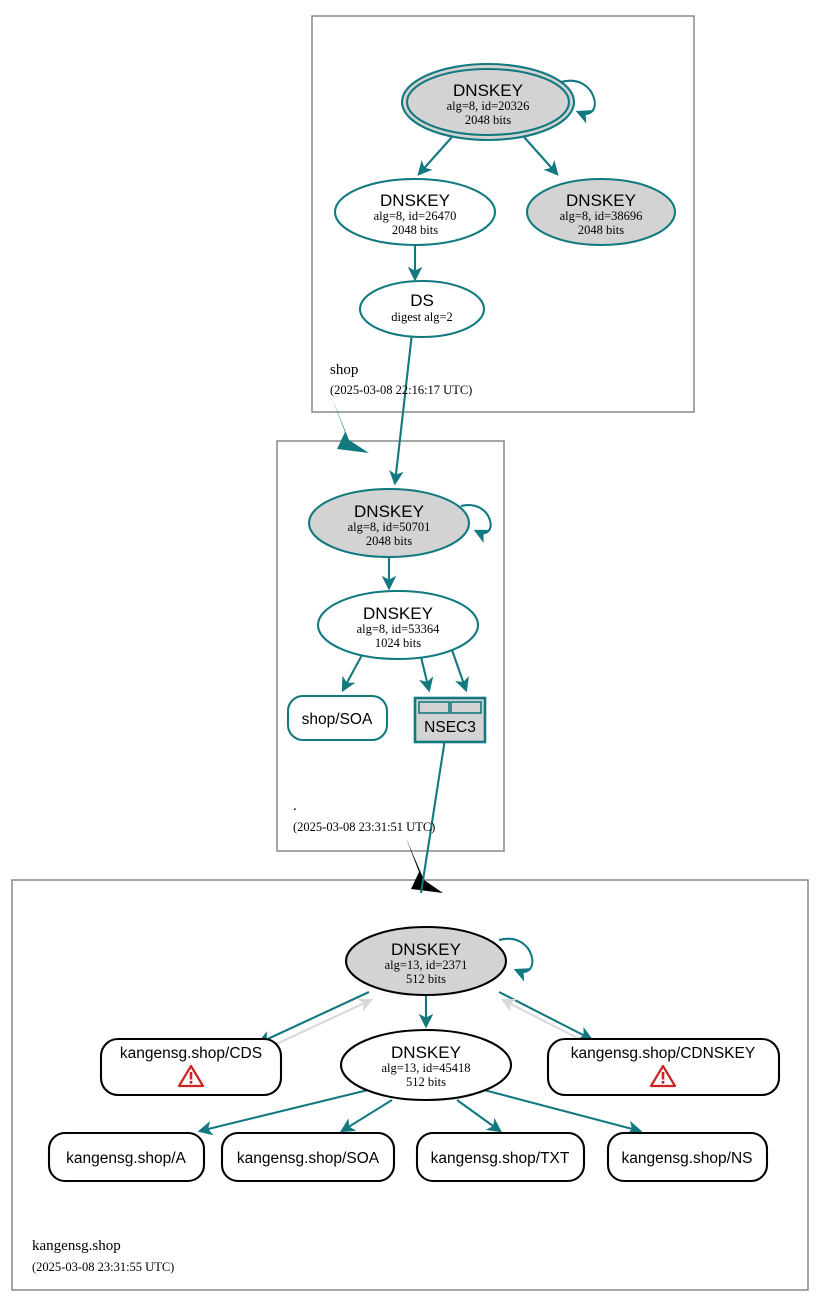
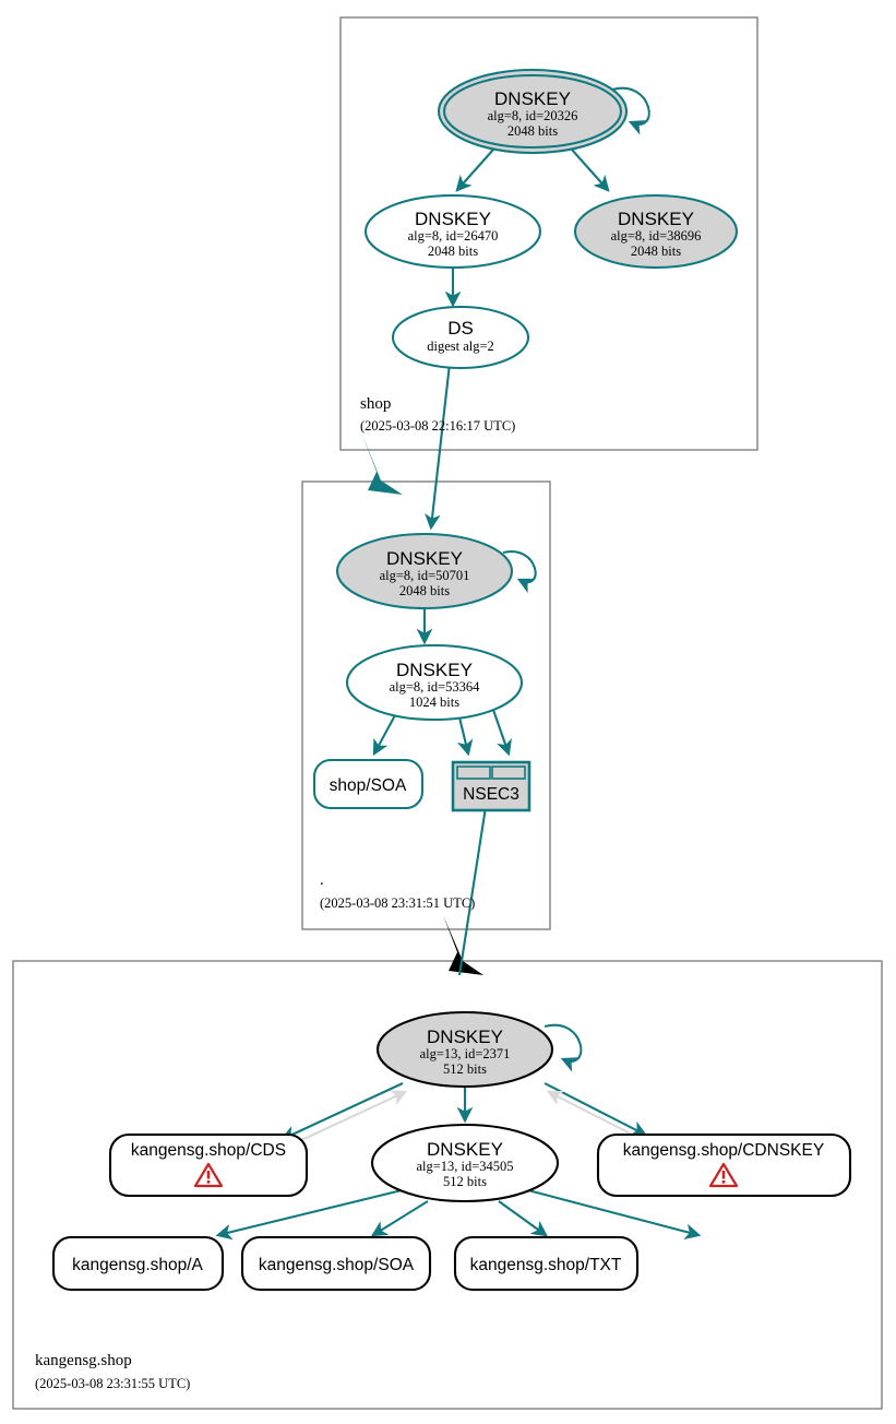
  DNSKEY
  alg=8, id=20326
  2048 bits
  DNSKEY
  alg=8, id=26470
  2048 bits
  DNSKEY
  alg=8, id=38696
  2048 bits
  DS
  digest alg=2
  shop
  (2025-03-08 22:16:17 UTC)
  DNSKEY
  alg=8, id=50701
  2048 bits
  DNSKEY
  alg=8, id=53364
  1024 bits
  shop/SOA
  NSEC3
  .
  (2025-03-08 23:31:51 UTC)
  DNSKEY
  alg=13, id=2371
  512 bits
  DNSKEY
- alg=13, id=45418
+ alg=13, id=34505
  512 bits
  kangensg.shop/CDS
  kangensg.shop/CDNSKEY
  kangensg.shop/A
  kangensg.shop/SOA
  kangensg.shop/TXT
- kangensg.shop/NS
  kangensg.shop
  (2025-03-08 23:31:55 UTC)
